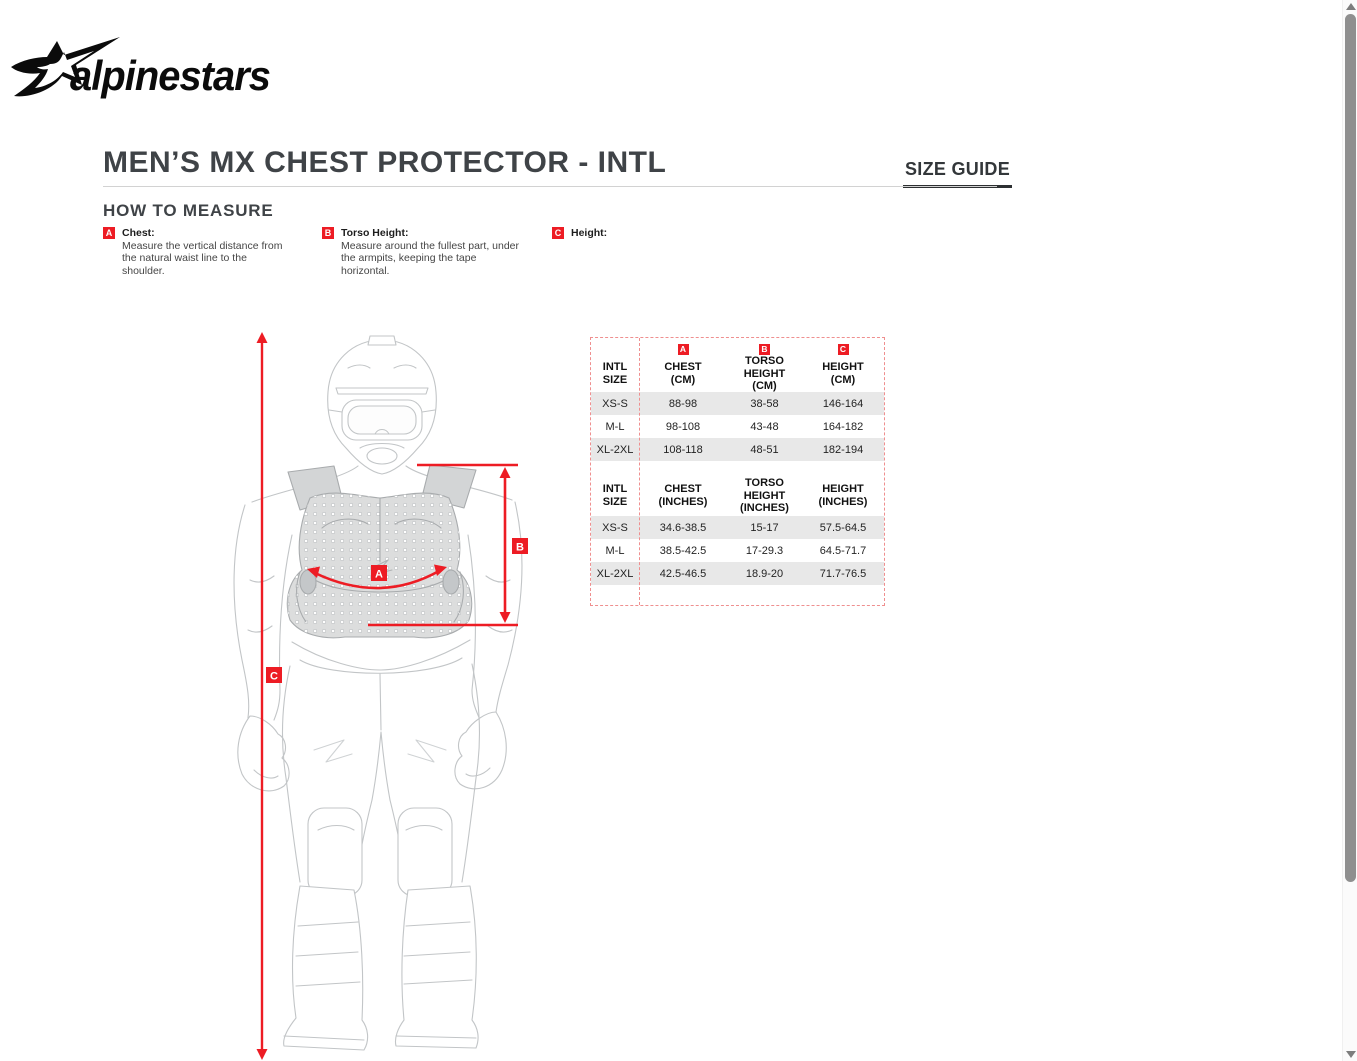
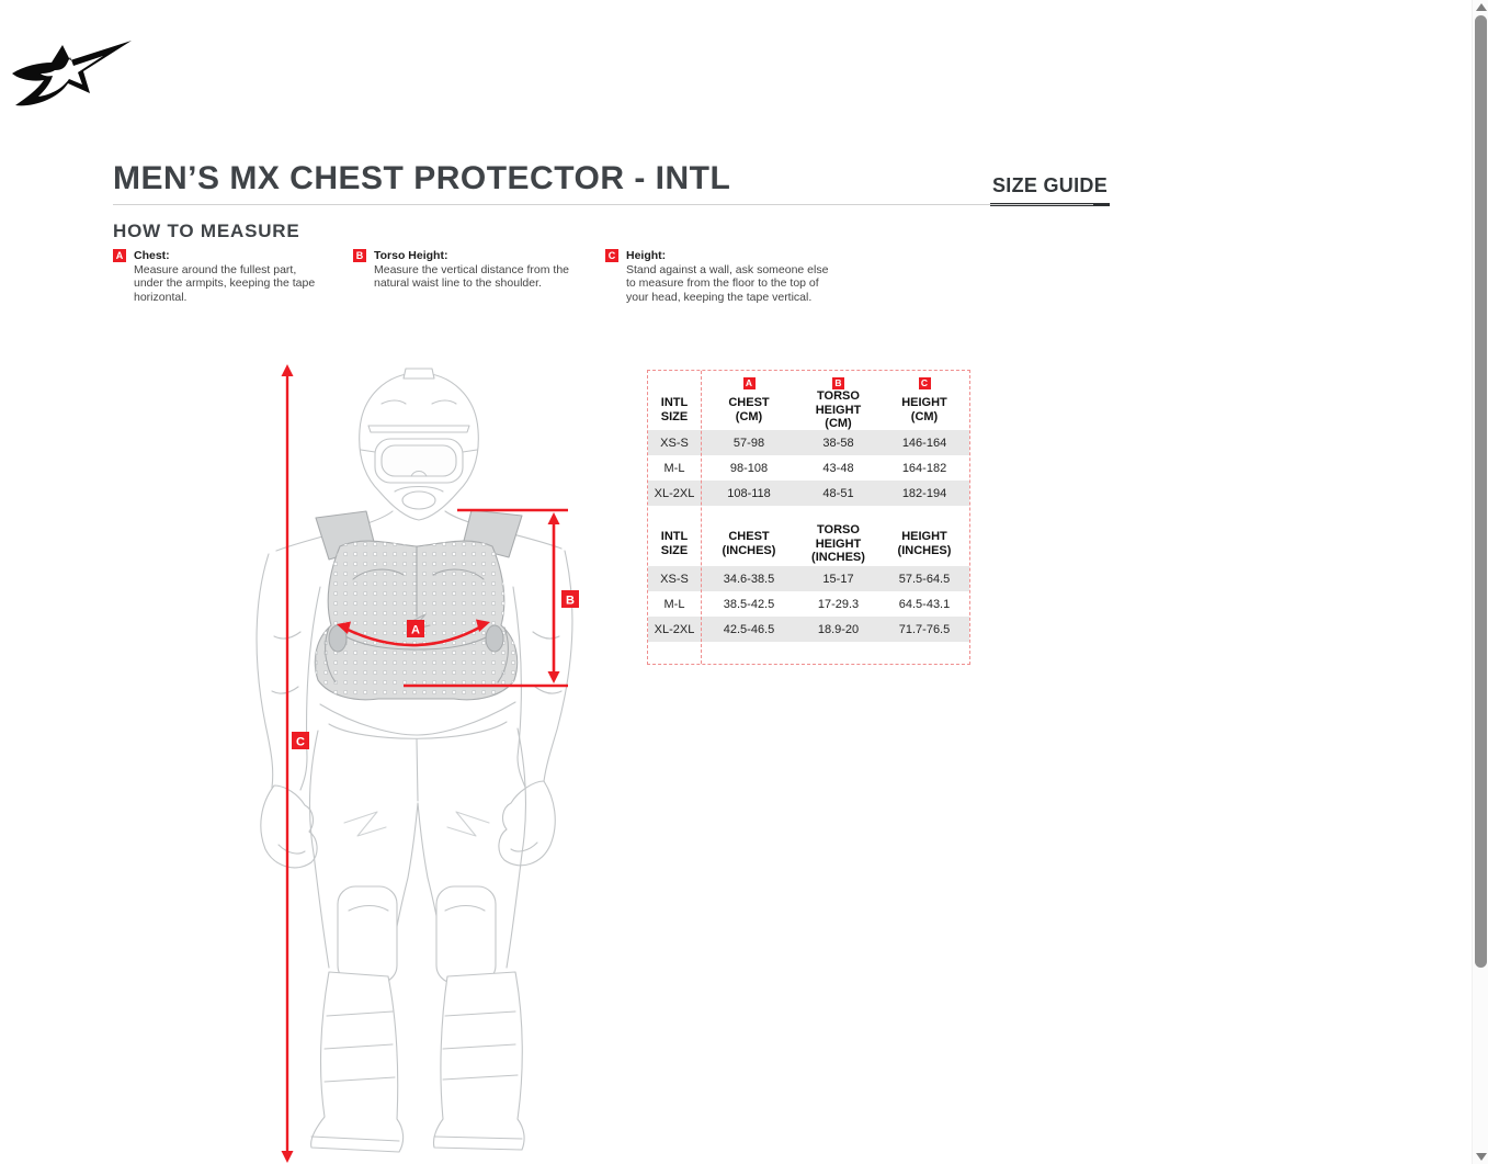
- alpinestars
  MEN’S MX CHEST PROTECTOR - INTL
  SIZE GUIDE
  HOW TO MEASURE
  A
  Chest:
- Measure the vertical distance from the natural waist line to the shoulder.
+ Measure around the fullest part, under the armpits, keeping the tape horizontal.
  B
  Torso Height:
- Measure around the fullest part, under the armpits, keeping the tape horizontal.
+ Measure the vertical distance from the natural waist line to the shoulder.
  C
  Height:
+ Stand against a wall, ask someone else to measure from the floor to the top of your head, keeping the tape vertical.
  A
  B
  C
  A
  B
  C
  INTL
  SIZE
  CHEST
  (CM)
  TORSO HEIGHT
  (CM)
  HEIGHT
  (CM)
  XS-S
- 88-98
+ 57-98
  38-58
  146-164
  M-L
  98-108
  43-48
  164-182
  XL-2XL
  108-118
  48-51
  182-194
  INTL
  SIZE
  CHEST
  (INCHES)
  TORSO HEIGHT
  (INCHES)
  HEIGHT
  (INCHES)
  XS-S
  34.6-38.5
  15-17
  57.5-64.5
  M-L
  38.5-42.5
  17-29.3
- 64.5-71.7
+ 64.5-43.1
  XL-2XL
  42.5-46.5
  18.9-20
  71.7-76.5
